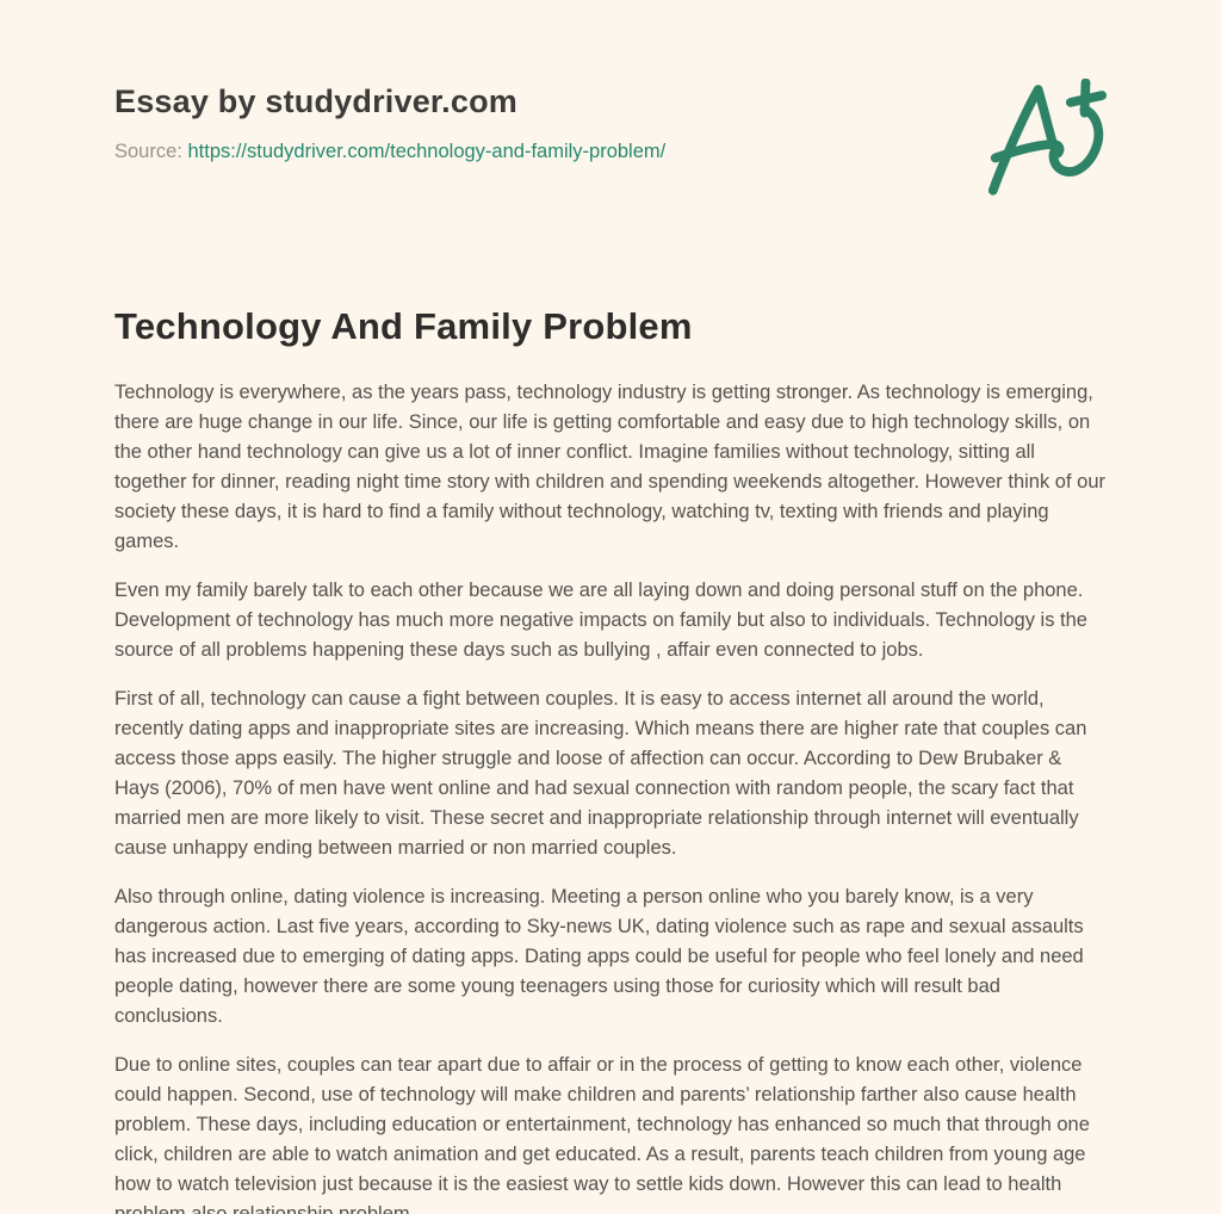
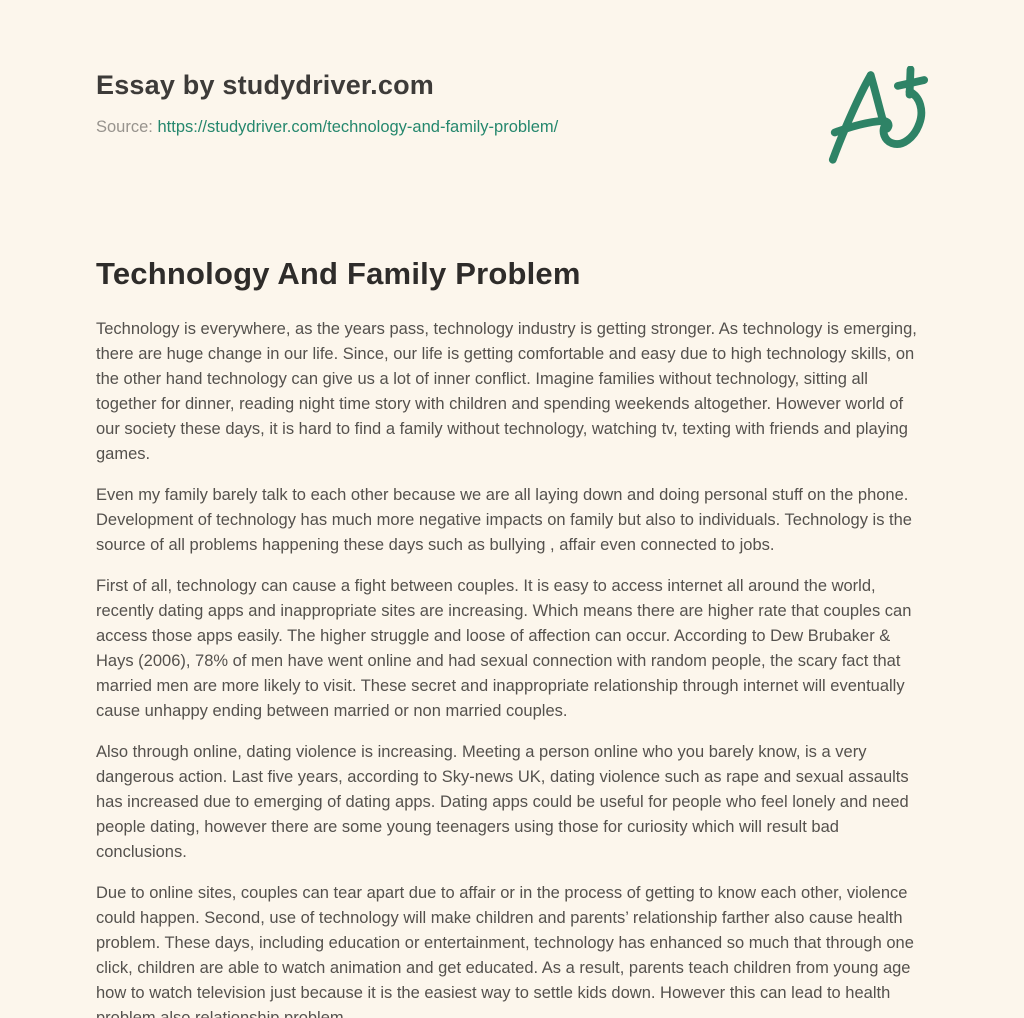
  Essay by studydriver.com
  Source: https://studydriver.com/technology-and-family-problem/
  Technology And Family Problem
- Technology is everywhere, as the years pass, technology industry is getting stronger. As technology is emerging, there are huge change in our life. Since, our life is getting comfortable and easy due to high technology skills, on the other hand technology can give us a lot of inner conflict. Imagine families without technology, sitting all together for dinner, reading night time story with children and spending weekends altogether. However think of our society these days, it is hard to find a family without technology, watching tv, texting with friends and playing games.
+ Technology is everywhere, as the years pass, technology industry is getting stronger. As technology is emerging, there are huge change in our life. Since, our life is getting comfortable and easy due to high technology skills, on the other hand technology can give us a lot of inner conflict. Imagine families without technology, sitting all together for dinner, reading night time story with children and spending weekends altogether. However world of our society these days, it is hard to find a family without technology, watching tv, texting with friends and playing games.
  Even my family barely talk to each other because we are all laying down and doing personal stuff on the phone. Development of technology has much more negative impacts on family but also to individuals. Technology is the source of all problems happening these days such as bullying , affair even connected to jobs.
- First of all, technology can cause a fight between couples. It is easy to access internet all around the world, recently dating apps and inappropriate sites are increasing. Which means there are higher rate that couples can access those apps easily. The higher struggle and loose of affection can occur. According to Dew Brubaker & Hays (2006), 70% of men have went online and had sexual connection with random people, the scary fact that married men are more likely to visit. These secret and inappropriate relationship through internet will eventually cause unhappy ending between married or non married couples.
+ First of all, technology can cause a fight between couples. It is easy to access internet all around the world, recently dating apps and inappropriate sites are increasing. Which means there are higher rate that couples can access those apps easily. The higher struggle and loose of affection can occur. According to Dew Brubaker & Hays (2006), 78% of men have went online and had sexual connection with random people, the scary fact that married men are more likely to visit. These secret and inappropriate relationship through internet will eventually cause unhappy ending between married or non married couples.
  Also through online, dating violence is increasing. Meeting a person online who you barely know, is a very dangerous action. Last five years, according to Sky-news UK, dating violence such as rape and sexual assaults has increased due to emerging of dating apps. Dating apps could be useful for people who feel lonely and need people dating, however there are some young teenagers using those for curiosity which will result bad conclusions.
  Due to online sites, couples can tear apart due to affair or in the process of getting to know each other, violence could happen. Second, use of technology will make children and parents’ relationship farther also cause health problem. These days, including education or entertainment, technology has enhanced so much that through one click, children are able to watch animation and get educated. As a result, parents teach children from young age how to watch television just because it is the easiest way to settle kids down. However this can lead to health
